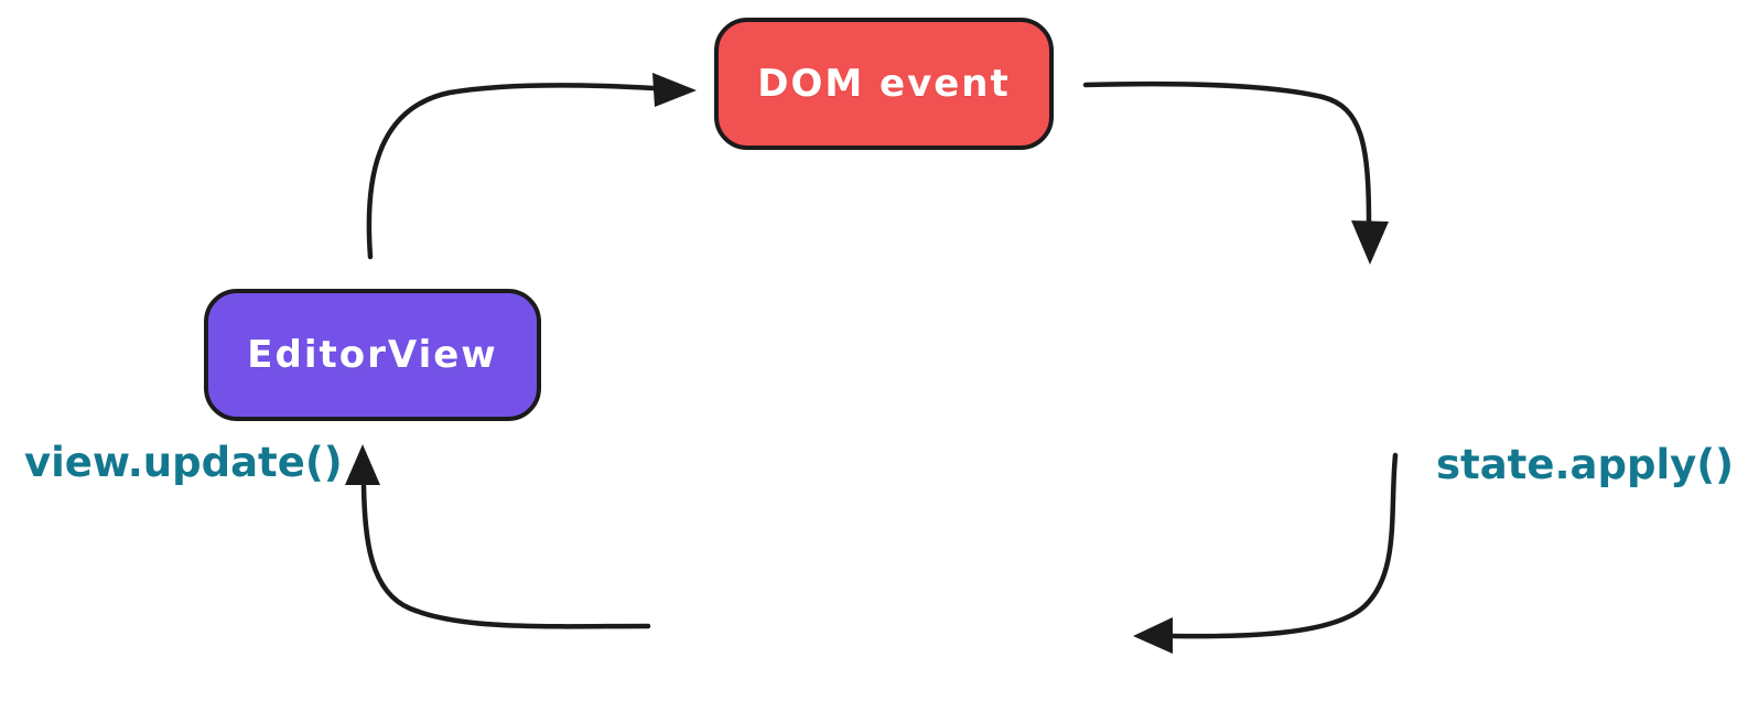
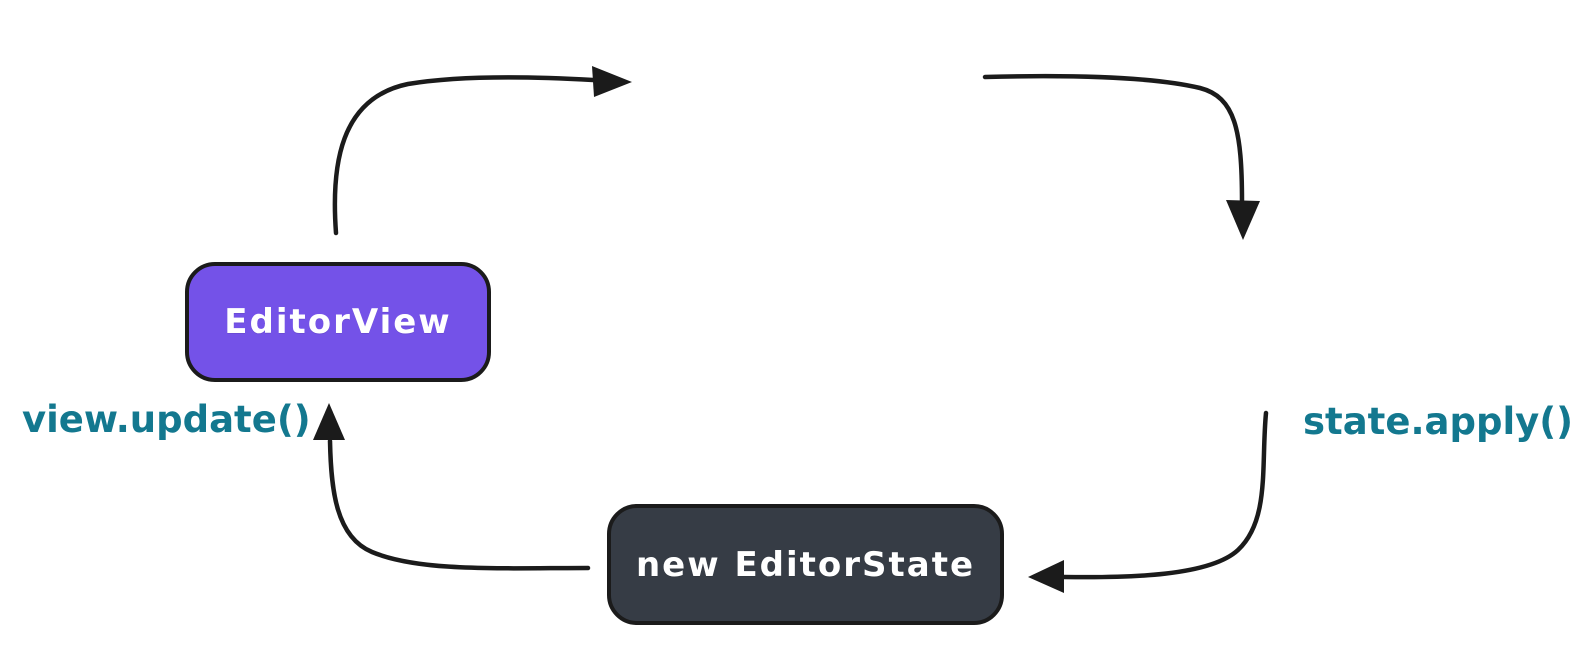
- DOM event
  EditorView
+ new EditorState
  view.update()
  state.apply()
